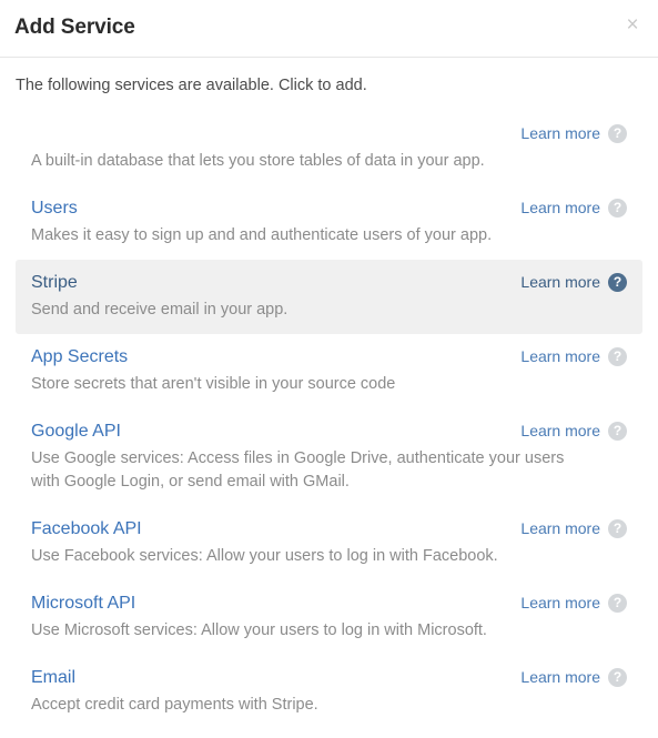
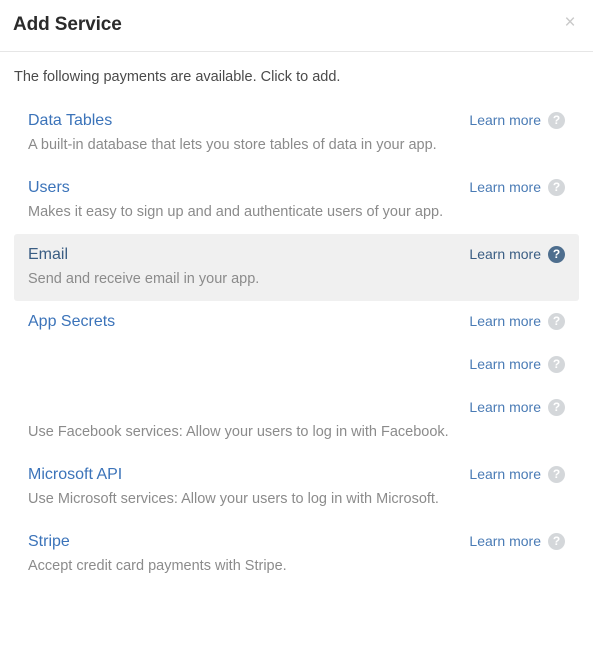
  Add Service
  ×
- The following services are available. Click to add.
+ The following payments are available. Click to add.
+ Data Tables
  Learn more
  ?
  A built-in database that lets you store tables of data in your app.
  Users
  Learn more
  ?
  Makes it easy to sign up and and authenticate users of your app.
- Stripe
+ Email
  Learn more
  ?
  Send and receive email in your app.
  App Secrets
  Learn more
  ?
- Store secrets that aren't visible in your source code
- Google API
  Learn more
  ?
- Use Google services: Access files in Google Drive, authenticate your users with Google Login, or send email with GMail.
- Facebook API
  Learn more
  ?
  Use Facebook services: Allow your users to log in with Facebook.
  Microsoft API
  Learn more
  ?
  Use Microsoft services: Allow your users to log in with Microsoft.
- Email
+ Stripe
  Learn more
  ?
  Accept credit card payments with Stripe.
